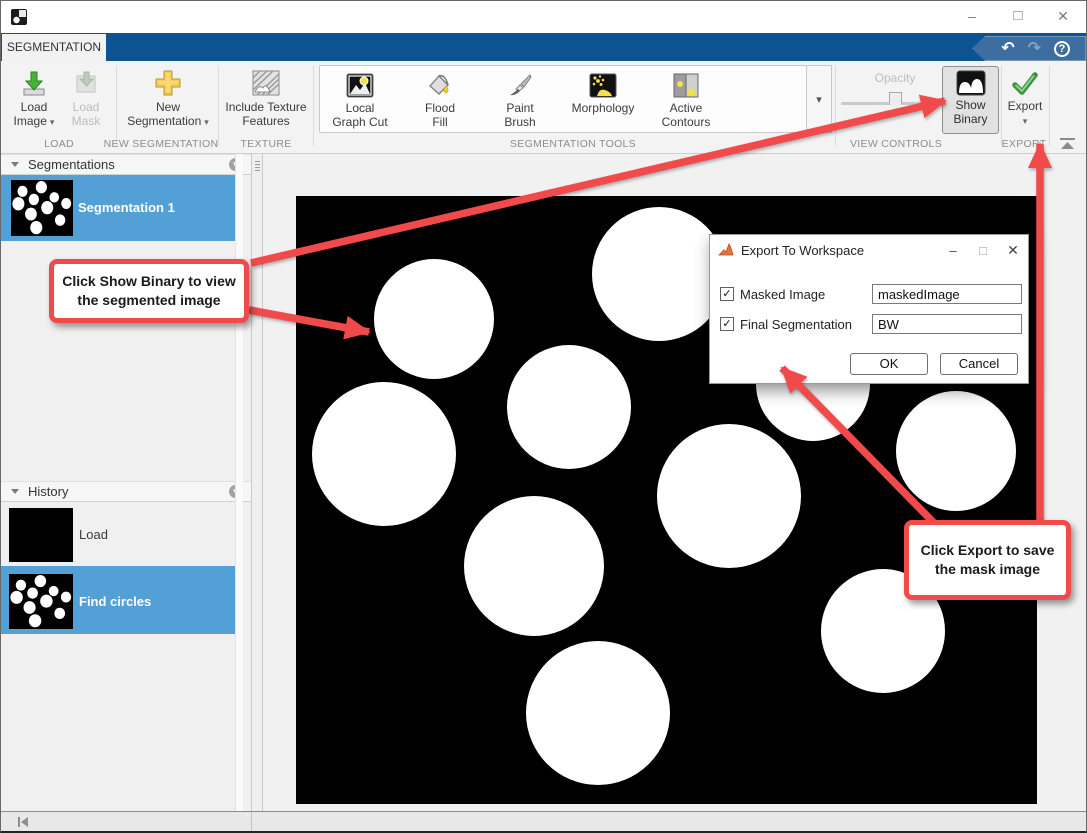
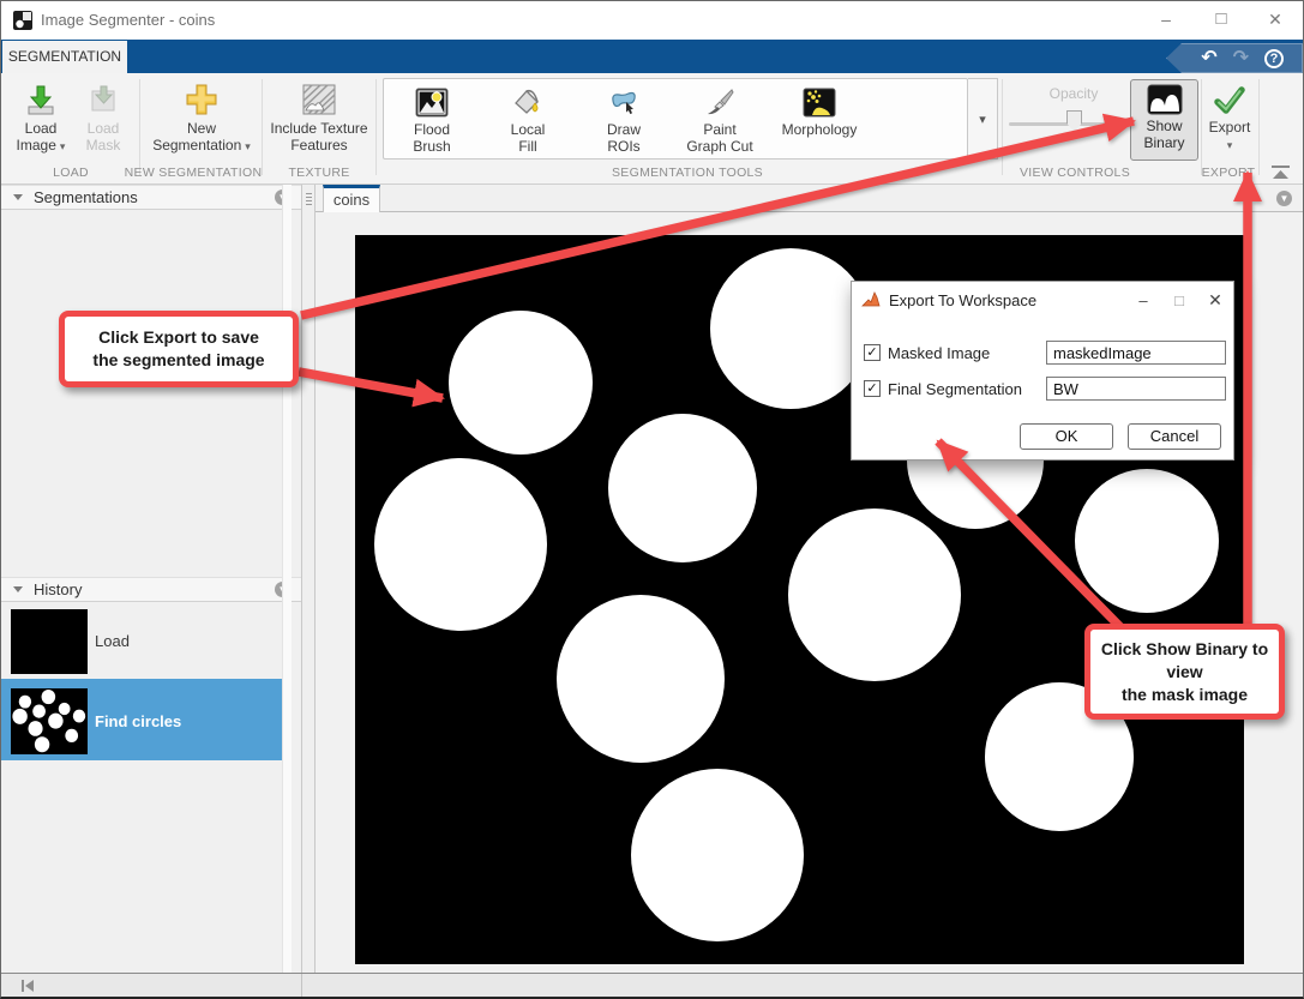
+ Image Segmenter - coins
  –
  □
  ✕
  SEGMENTATION
  ↶
  ↷
  ?
  Load
  Image ▾
  Load
  Mask
  LOAD
  New
  Segmentation ▾
  NEW SEGMENTATION
  Include Texture
  Features
  TEXTURE
- Local
+ Flood
- Graph Cut
+ Brush
- Flood
+ Local
  Fill
+ Draw
+ ROIs
  Paint
- Brush
+ Graph Cut
  Morphology
- Active
- Contours
  ▾
  SEGMENTATION TOOLS
  Opacity
  Show
  Binary
  VIEW CONTROLS
  Export
  ▾
  EXPOR
  Segmentations
- Segmentation 1
  History
  Load
  Find circles
+ coins
+ ▼
  Export To Workspace
  –
  □
  ✕
  ✓
  Masked Image
  maskedImage
  ✓
  Final Segmentation
  BW
  OK
  Cancel
- Click Show Binary to view
+ Click Export to save
  the segmented image
- Click Export to save
+ Click Show Binary to view
  the mask image
